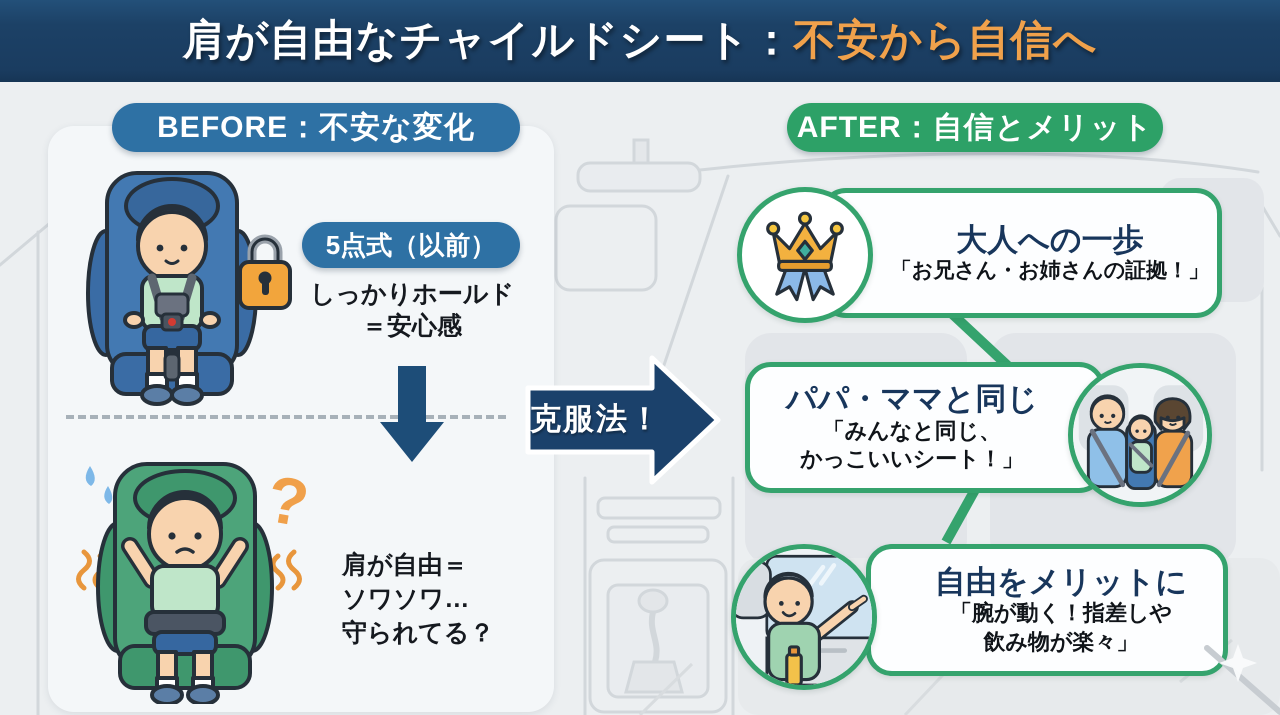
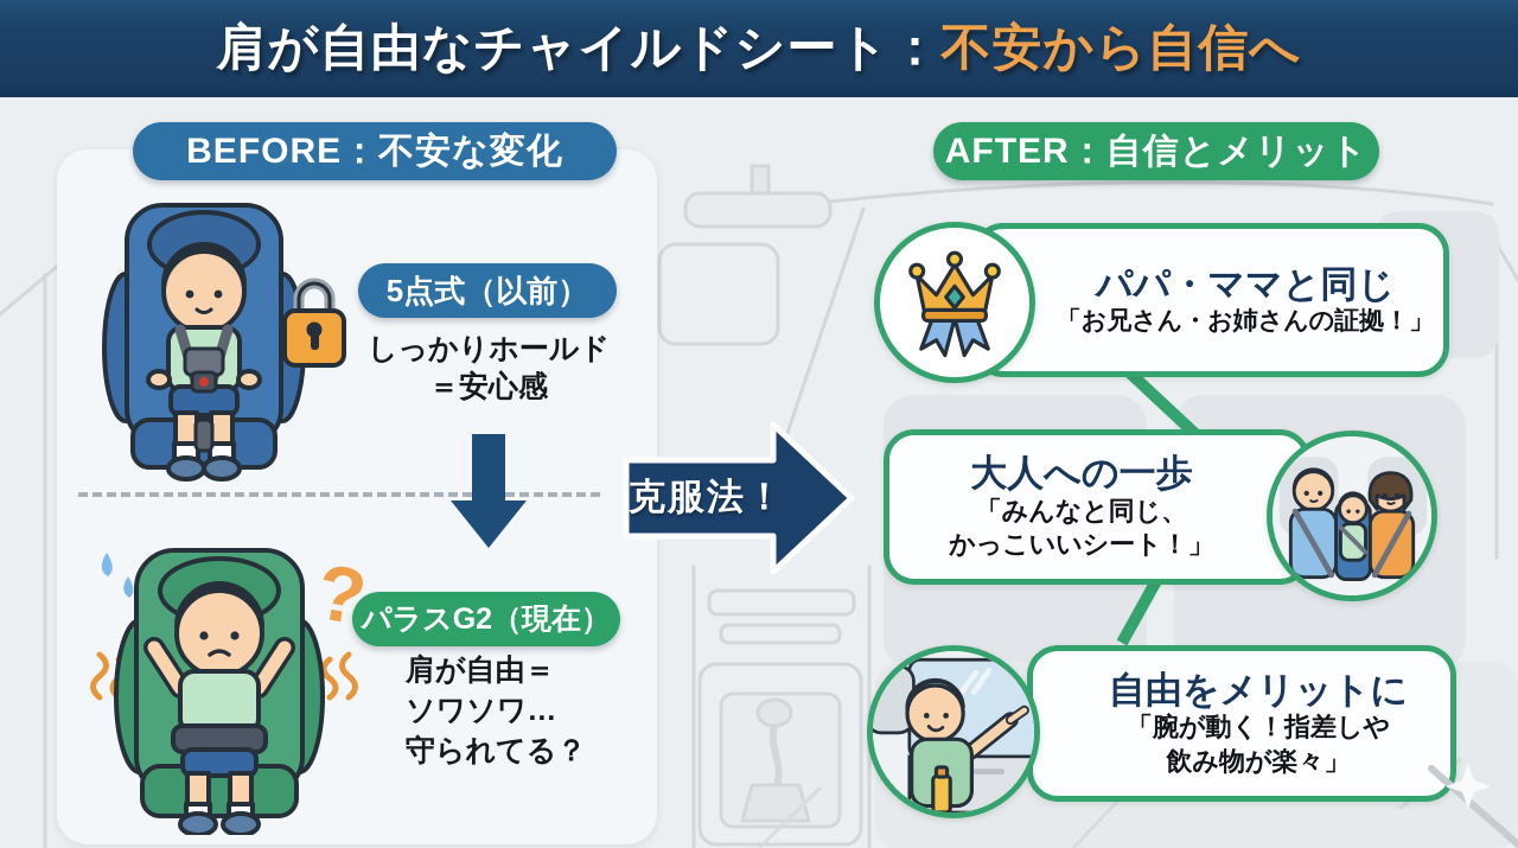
  肩が自由なチャイルドシート：不安から自信へ
  BEFORE：不安な変化
  AFTER：自信とメリット
  5点式（以前）
  しっかりホールド
  ＝安心感
+ パラスG2（現在）
  肩が自由＝
  ソワソワ…
  守られてる？
  克服法！
- 大人への一歩
+ パパ・ママと同じ
  「お兄さん・お姉さんの証拠！」
- パパ・ママと同じ
+ 大人への一歩
  「みんなと同じ、
  かっこいいシート！」
  自由をメリットに
  「腕が動く！指差しや
  飲み物が楽々」
